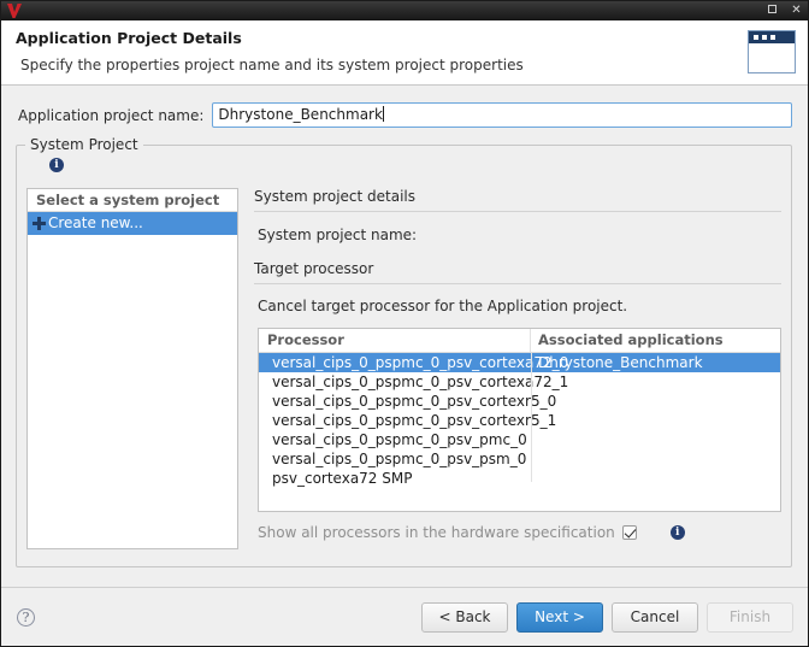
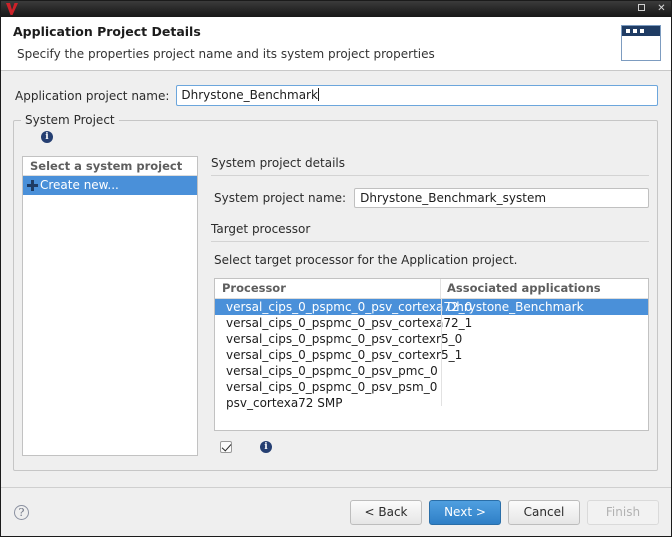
  ✕
  Application Project Details
  Specify the properties project name and its system project properties
  Application project name:
  Dhrystone_Benchmark
  System Project
  i
  Select a system project
  Create new...
  System project details
  System project name:
+ Dhrystone_Benchmark_system
  Target processor
- Cancel target processor for the Application project.
+ Select target processor for the Application project.
  Processor
  Associated applications
  versal_cips_0_pspmc_0_psv_cortexa7
  Dhrystone_Benchmark
  versal_cips_0_pspmc_0_psv_cortexa7
  versal_cips_0_pspmc_0_psv_cortexr5_
  versal_cips_0_pspmc_0_psv_cortexr5_
  versal_cips_0_pspmc_0_psv_pmc_0
  versal_cips_0_pspmc_0_psv_psm_0
  psv_cortexa72 SMP
- Show all processors in the hardware specification
  i
  ?
  < Back
  Next >
  Cancel
  Finish
